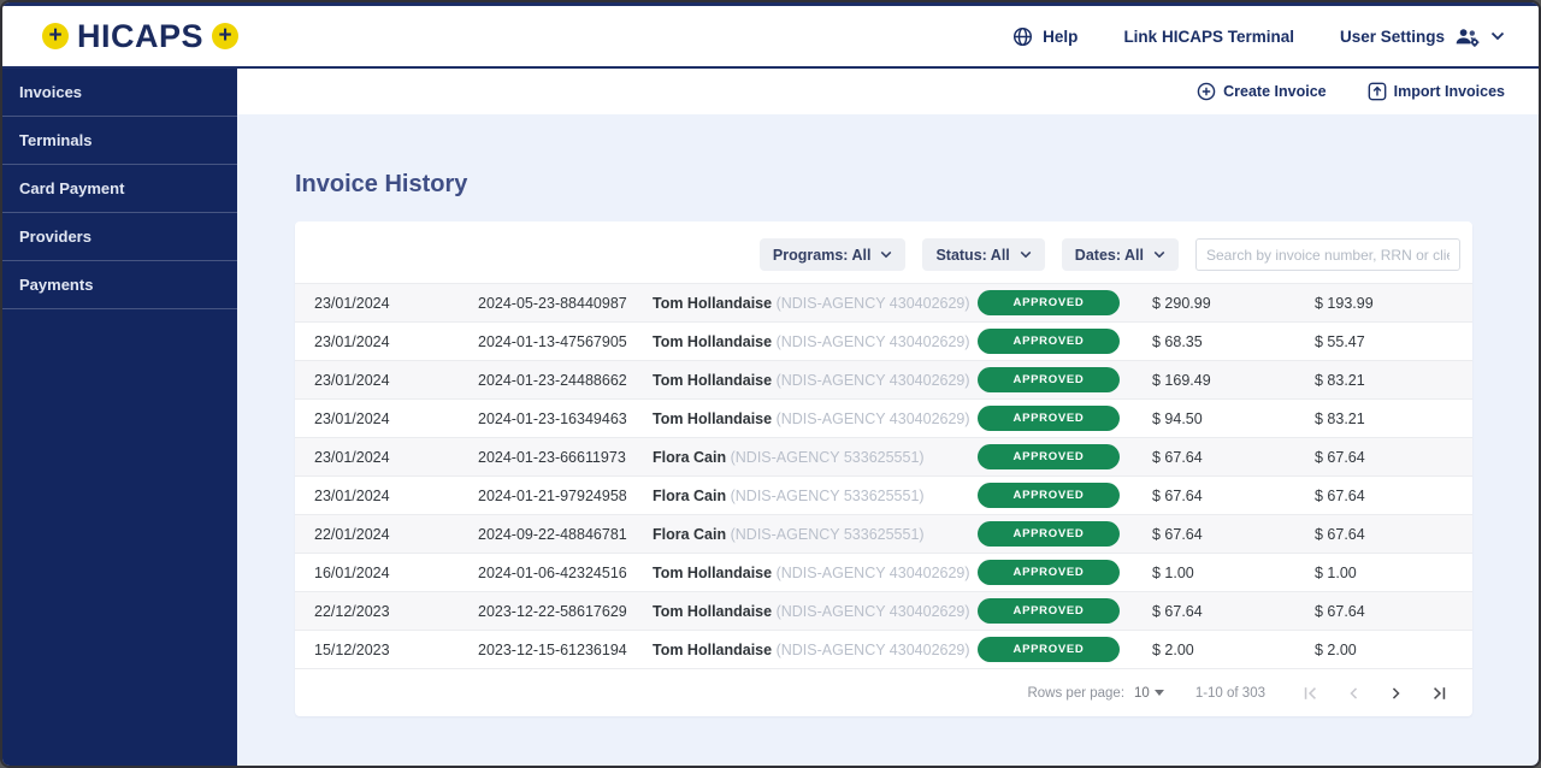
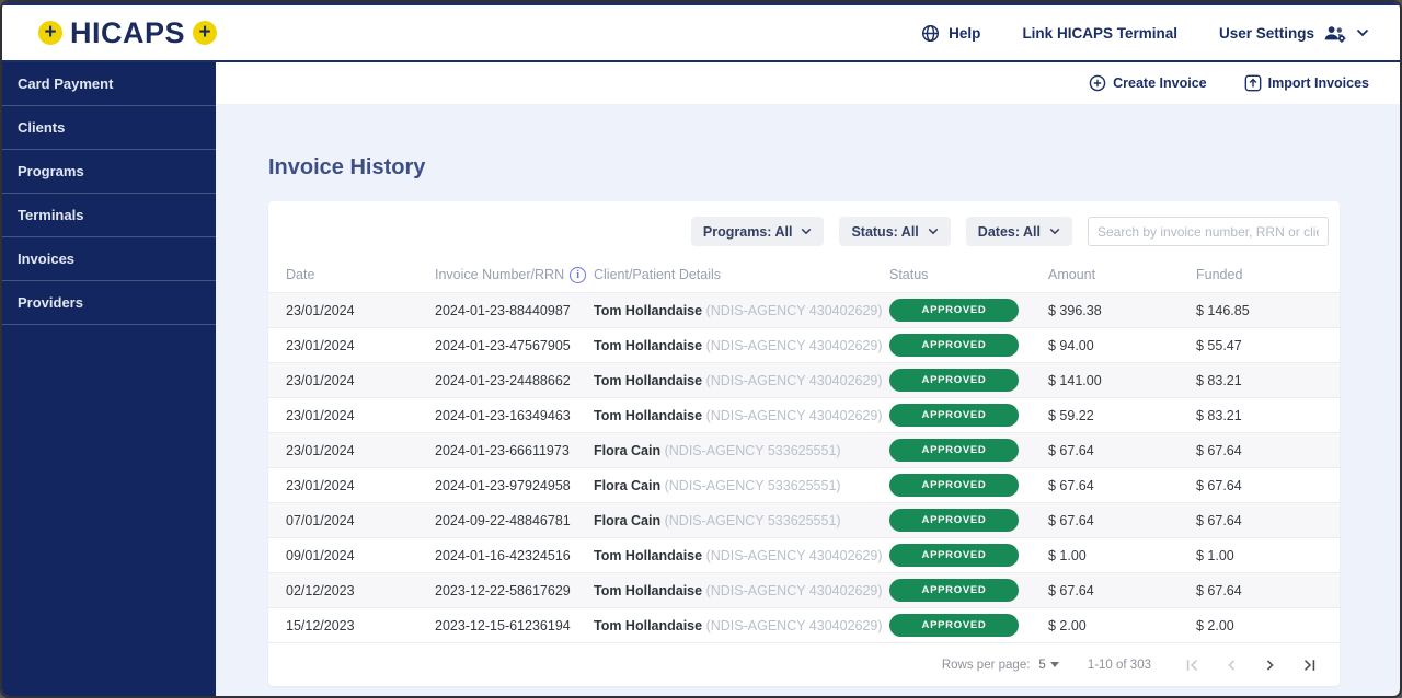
  +
  HICAPS
  +
  Help
  Link HICAPS Terminal
  User Settings
- Invoices
+ Card Payment
+ Clients
+ Programs
  Terminals
- Card Payment
+ Invoices
  Providers
- Payments
  Create Invoice
  Import Invoices
  Invoice History
  Programs: All
  Status: All
  Dates: All
  Search by invoice number, RRN or cli
+ Date
+ Invoice Number/RRN
+ i
+ Client/Patient Details
+ Status
+ Amount
+ Funded
  23/01/2024
- 2024-05-23-88440987
+ 2024-01-23-88440987
  Tom Hollandaise (NDIS-AGENCY 430402629)
  APPROVED
- $ 290.99
+ $ 396.38
- $ 193.99
+ $ 146.85
  23/01/2024
- 2024-01-13-47567905
+ 2024-01-23-47567905
  Tom Hollandaise (NDIS-AGENCY 430402629)
  APPROVED
- $ 68.35
+ $ 94.00
  $ 55.47
  23/01/2024
  2024-01-23-24488662
  Tom Hollandaise (NDIS-AGENCY 430402629)
  APPROVED
- $ 169.49
+ $ 141.00
  $ 83.21
  23/01/2024
  2024-01-23-16349463
  Tom Hollandaise (NDIS-AGENCY 430402629)
  APPROVED
- $ 94.50
+ $ 59.22
  $ 83.21
  23/01/2024
  2024-01-23-66611973
  Flora Cain (NDIS-AGENCY 533625551)
  APPROVED
  $ 67.64
  $ 67.64
  23/01/2024
- 2024-01-21-97924958
+ 2024-01-23-97924958
  Flora Cain (NDIS-AGENCY 533625551)
  APPROVED
  $ 67.64
  $ 67.64
- 22/01/2024
+ 07/01/2024
  2024-09-22-48846781
  Flora Cain (NDIS-AGENCY 533625551)
  APPROVED
  $ 67.64
  $ 67.64
- 16/01/2024
+ 09/01/2024
- 2024-01-06-42324516
+ 2024-01-16-42324516
  Tom Hollandaise (NDIS-AGENCY 430402629)
  APPROVED
  $ 1.00
  $ 1.00
- 22/12/2023
+ 02/12/2023
  2023-12-22-58617629
  Tom Hollandaise (NDIS-AGENCY 430402629)
  APPROVED
  $ 67.64
  $ 67.64
  15/12/2023
  2023-12-15-61236194
  Tom Hollandaise (NDIS-AGENCY 430402629)
  APPROVED
  $ 2.00
  $ 2.00
  Rows per page:
- 10
+ 5
  1-10 of 303
